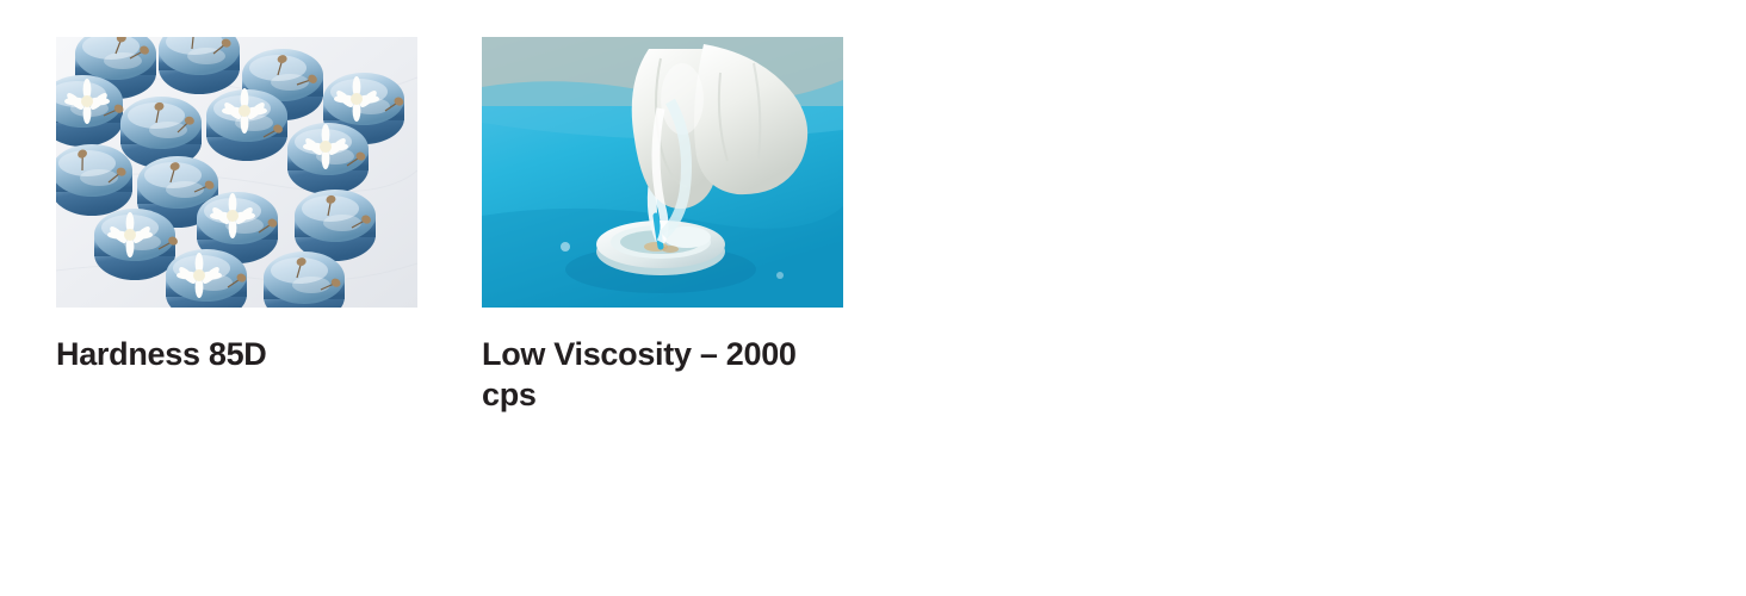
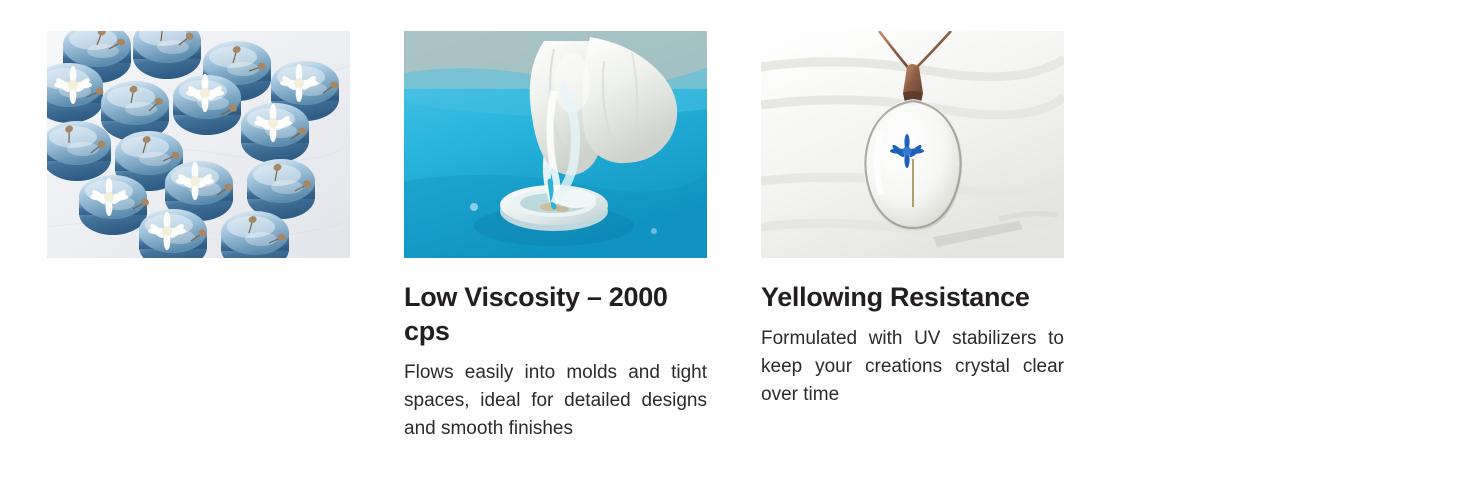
- Hardness 85D
  Low Viscosity – 2000 cps
+ Flows easily into molds and tight spaces, ideal for detailed designs and smooth finishes
+ Yellowing Resistance
+ Formulated with UV stabilizers to keep your creations crystal clear over time
